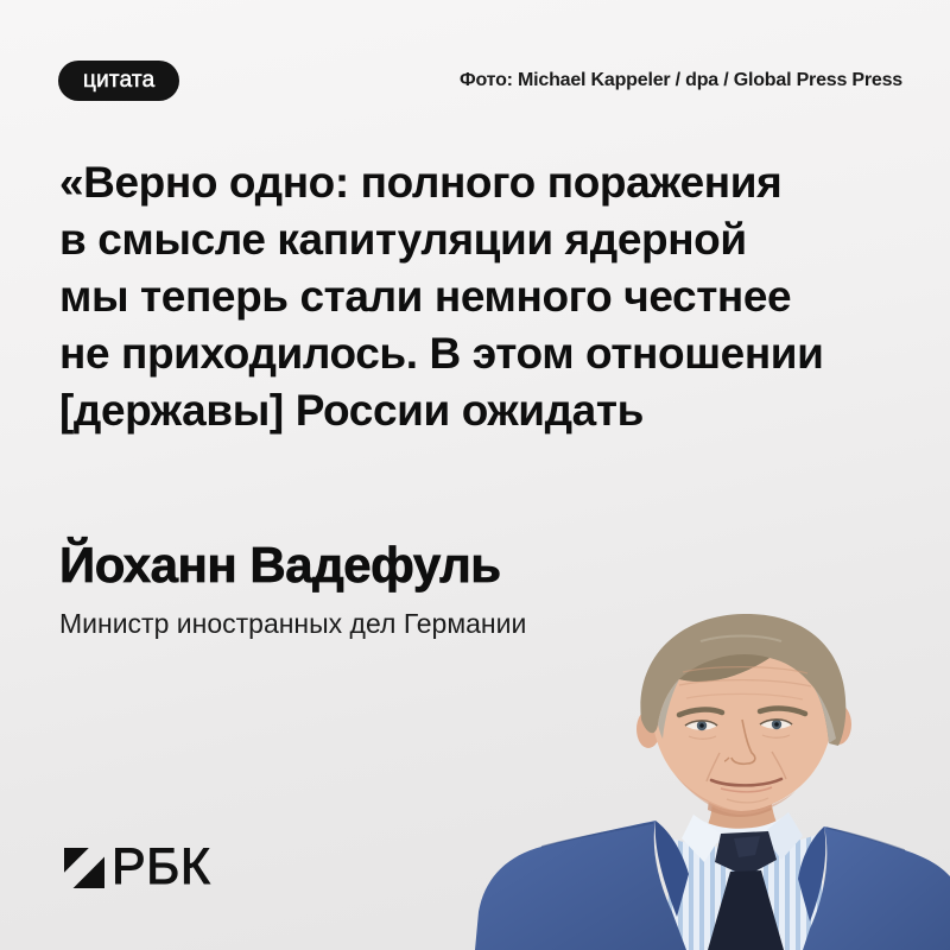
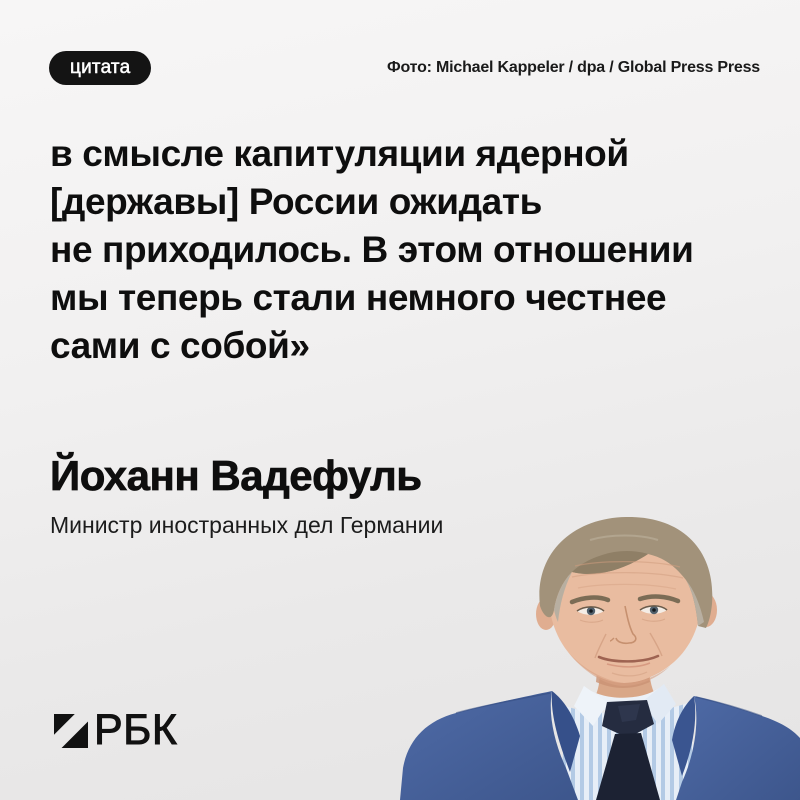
  цитата
  Фото: Michael Kappeler / dpa / Global Press Press
- «Верно одно: полного поражения
  в смысле капитуляции ядерной
- мы теперь стали немного честнее
+ [державы] России ожидать
  не приходилось. В этом отношении
- [державы] России ожидать
+ мы теперь стали немного честнее
+ сами с собой»
  Йоханн Вадефуль
  Министр иностранных дел Германии
  РБК
